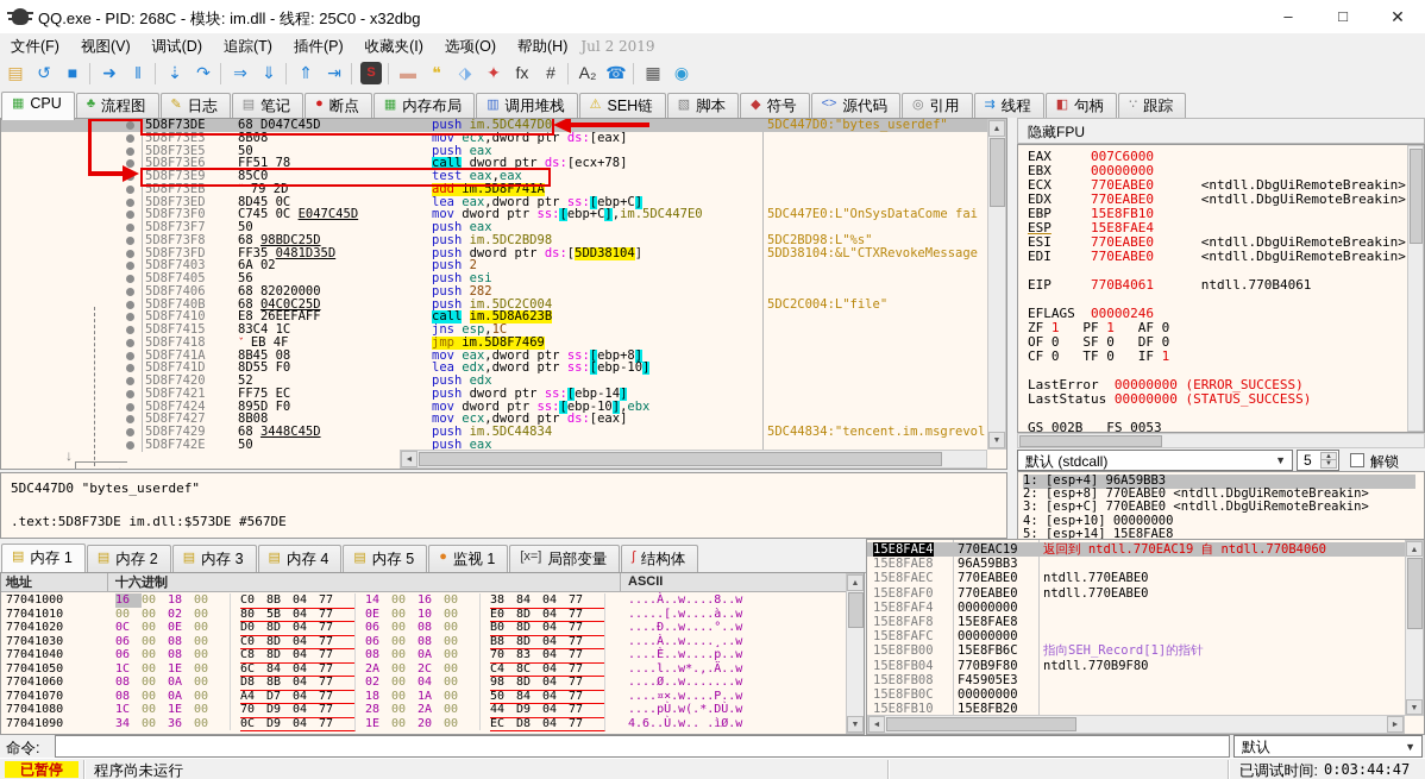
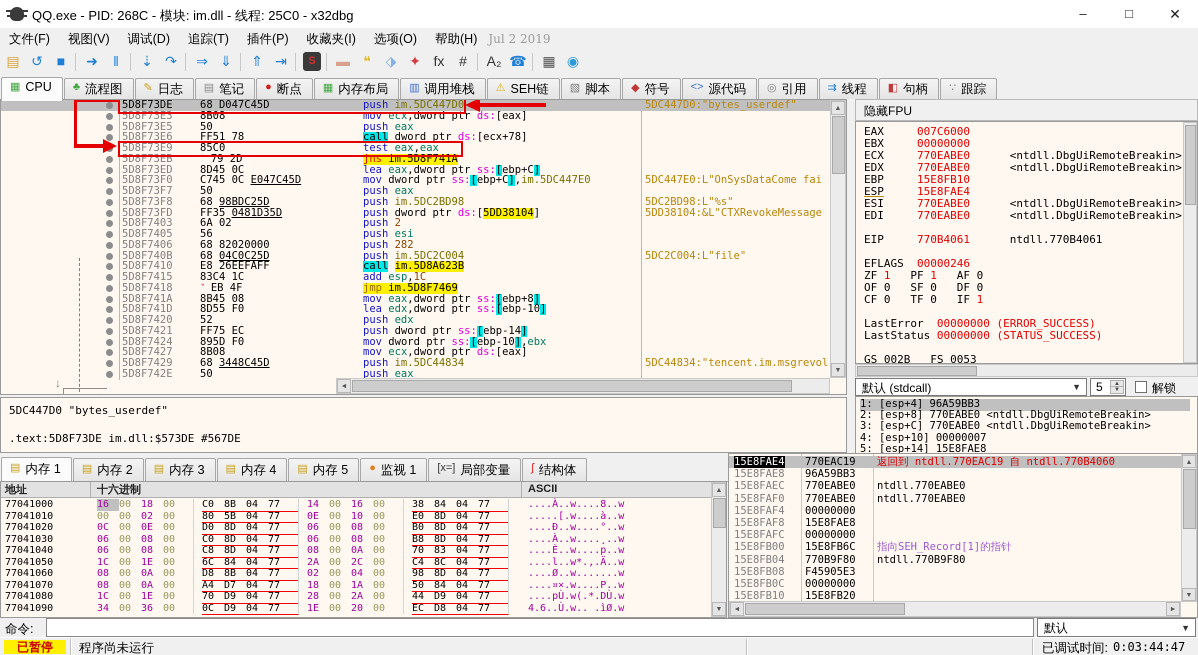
  QQ.exe - PID: 268C - 模块: im.dll - 线程: 25C0 - x32dbg
  –
  □
  ✕
  文件(F) 视图(V) 调试(D) 追踪(T) 插件(P) 收藏夹(I) 选项(O) 帮助(H) Jul 2 2019
  ▤ ↺ ■ ➜ ‖ ⇣ ↷ ⇒ ⇓ ⇑ ⇥ S ▬ ❝ ⬗ ✦ fx # A₂ ☎ ▦ ◉
  ▦ CPU ♣ 流程图 ✎ 日志 ▤ 笔记 ● 断点 ▦ 内存布局 ▥ 调用堆栈 ⚠ SEH链 ▧ 脚本 ◆ 符号 <> 源代码 ◎ 引用 ⇉ 线程 ◧ 句柄 ∵ 跟踪
  ↓
  5D8F73DE
  68 D047C45D
  push im.5DC447D0
  5DC447D0:"bytes_userdef"
  5D8F73E3
  8B08
  mov ecx,dword ptr ds:[eax]
  5D8F73E5
  50
  push eax
  5D8F73E6
  FF51 78
  call dword ptr ds:[ecx+78]
  5D8F73E9
  85C0
  test eax,eax
  5D8F73EB
  ˇ 79 2D
- add im.5D8F741A
+ jns im.5D8F741A
  5D8F73ED
  8D45 0C
  lea eax,dword ptr ss:[ebp+C]
  5D8F73F0
  C745 0C E047C45D
  mov dword ptr ss:[ebp+C],im.5DC447E0
  5DC447E0:L"OnSysDataCome fai
  5D8F73F7
  50
  push eax
  5D8F73F8
  68 98BDC25D
  push im.5DC2BD98
  5DC2BD98:L"%s"
  5D8F73FD
  FF35 0481D35D
  push dword ptr ds:[5DD38104]
  5DD38104:&L"CTXRevokeMessage
  5D8F7403
  6A 02
  push 2
  5D8F7405
  56
  push esi
  5D8F7406
  68 82020000
  push 282
  5D8F740B
  68 04C0C25D
  push im.5DC2C004
  5DC2C004:L"file"
  5D8F7410
  E8 26EEFAFF
  call im.5D8A623B
  5D8F7415
  83C4 1C
- jns esp,1C
+ add esp,1C
  5D8F7418
  ˇ EB 4F
  jmp im.5D8F7469
  5D8F741A
  8B45 08
  mov eax,dword ptr ss:[ebp+8]
  5D8F741D
  8D55 F0
  lea edx,dword ptr ss:[ebp-10]
  5D8F7420
  52
  push edx
  5D8F7421
  FF75 EC
  push dword ptr ss:[ebp-14]
  5D8F7424
  895D F0
  mov dword ptr ss:[ebp-10],ebx
  5D8F7427
  8B08
  mov ecx,dword ptr ds:[eax]
  5D8F7429
  68 3448C45D
  push im.5DC44834
  5DC44834:"tencent.im.msgrevol
  5D8F742E
  50
  push eax
  5DC447D0 "bytes_userdef"
  .text:5D8F73DE im.dll:$573DE #567DE
  隐藏FPU
  EAX 007C6000
  EBX 00000000
  ECX 770EABE0 <ntdll.DbgUiRemoteBreakin>
  EDX 770EABE0 <ntdll.DbgUiRemoteBreakin>
  EBP 15E8FB10
  ESP 15E8FAE4
  ESI 770EABE0 <ntdll.DbgUiRemoteBreakin>
  EDI 770EABE0 <ntdll.DbgUiRemoteBreakin>
  EIP 770B4061 ntdll.770B4061
  EFLAGS 00000246
  ZF 1 PF 1 AF 0
  OF 0 SF 0 DF 0
  CF 0 TF 0 IF 1
  LastError 00000000 (ERROR_SUCCESS)
  LastStatus 00000000 (STATUS_SUCCESS)
  GS 002B FS 0053
  默认 (stdcall)
  ▼
  5
  解锁
  1: [esp+4] 96A59BB3
  2: [esp+8] 770EABE0 <ntdll.DbgUiRemoteBreakin>
  3: [esp+C] 770EABE0 <ntdll.DbgUiRemoteBreakin>
- 4: [esp+10] 00000000
+ 4: [esp+10] 00000007
  5: [esp+14] 15E8FAE8
  ▤ 内存 1 ▤ 内存 2 ▤ 内存 3 ▤ 内存 4 ▤ 内存 5 ● 监视 1 [x=] 局部变量 ʃ 结构体
  地址
  十六进制
  ASCII
  77041000
  16 00 18 00 C0 8B 04 77 14 00 16 00 38 84 04 77
  ....À..w....8..w
  77041010
  00 00 02 00 80 5B 04 77 0E 00 10 00 E0 8D 04 77
  .....[.w....à..w
  77041020
  0C 00 0E 00 D0 8D 04 77 06 00 08 00 B0 8D 04 77
  ....Ð..w....°..w
  77041030
  06 00 08 00 C0 8D 04 77 06 00 08 00 B8 8D 04 77
  ....À..w....¸..w
  77041040
  06 00 08 00 C8 8D 04 77 08 00 0A 00 70 83 04 77
  ....È..w....p..w
  77041050
  1C 00 1E 00 6C 84 04 77 2A 00 2C 00 C4 8C 04 77
  ....l..w*.,.Ä..w
  77041060
  08 00 0A 00 D8 8B 04 77 02 00 04 00 98 8D 04 77
  ....Ø..w.......w
  77041070
  08 00 0A 00 A4 D7 04 77 18 00 1A 00 50 84 04 77
  ....¤×.w....P..w
  77041080
  1C 00 1E 00 70 D9 04 77 28 00 2A 00 44 D9 04 77
  ....pÙ.w(.*.DÙ.w
  77041090
  34 00 36 00 0C D9 04 77 1E 00 20 00 EC D8 04 77
  4.6..Ù.w.. .ìØ.w
  15E8FAE4
  770EAC19
  返回到 ntdll.770EAC19 自 ntdll.770B4060
  15E8FAE8
  96A59BB3
  15E8FAEC
  770EABE0
  ntdll.770EABE0
  15E8FAF0
  770EABE0
  ntdll.770EABE0
  15E8FAF4
  00000000
  15E8FAF8
  15E8FAE8
  15E8FAFC
  00000000
  15E8FB00
  15E8FB6C
  指向SEH_Record[1]的指针
  15E8FB04
  770B9F80
  ntdll.770B9F80
  15E8FB08
  F45905E3
  15E8FB0C
  00000000
  15E8FB10
  15E8FB20
  命令:
  默认
  ▼
  已暂停
  程序尚未运行
  已调试时间:
  0:03:44:47
